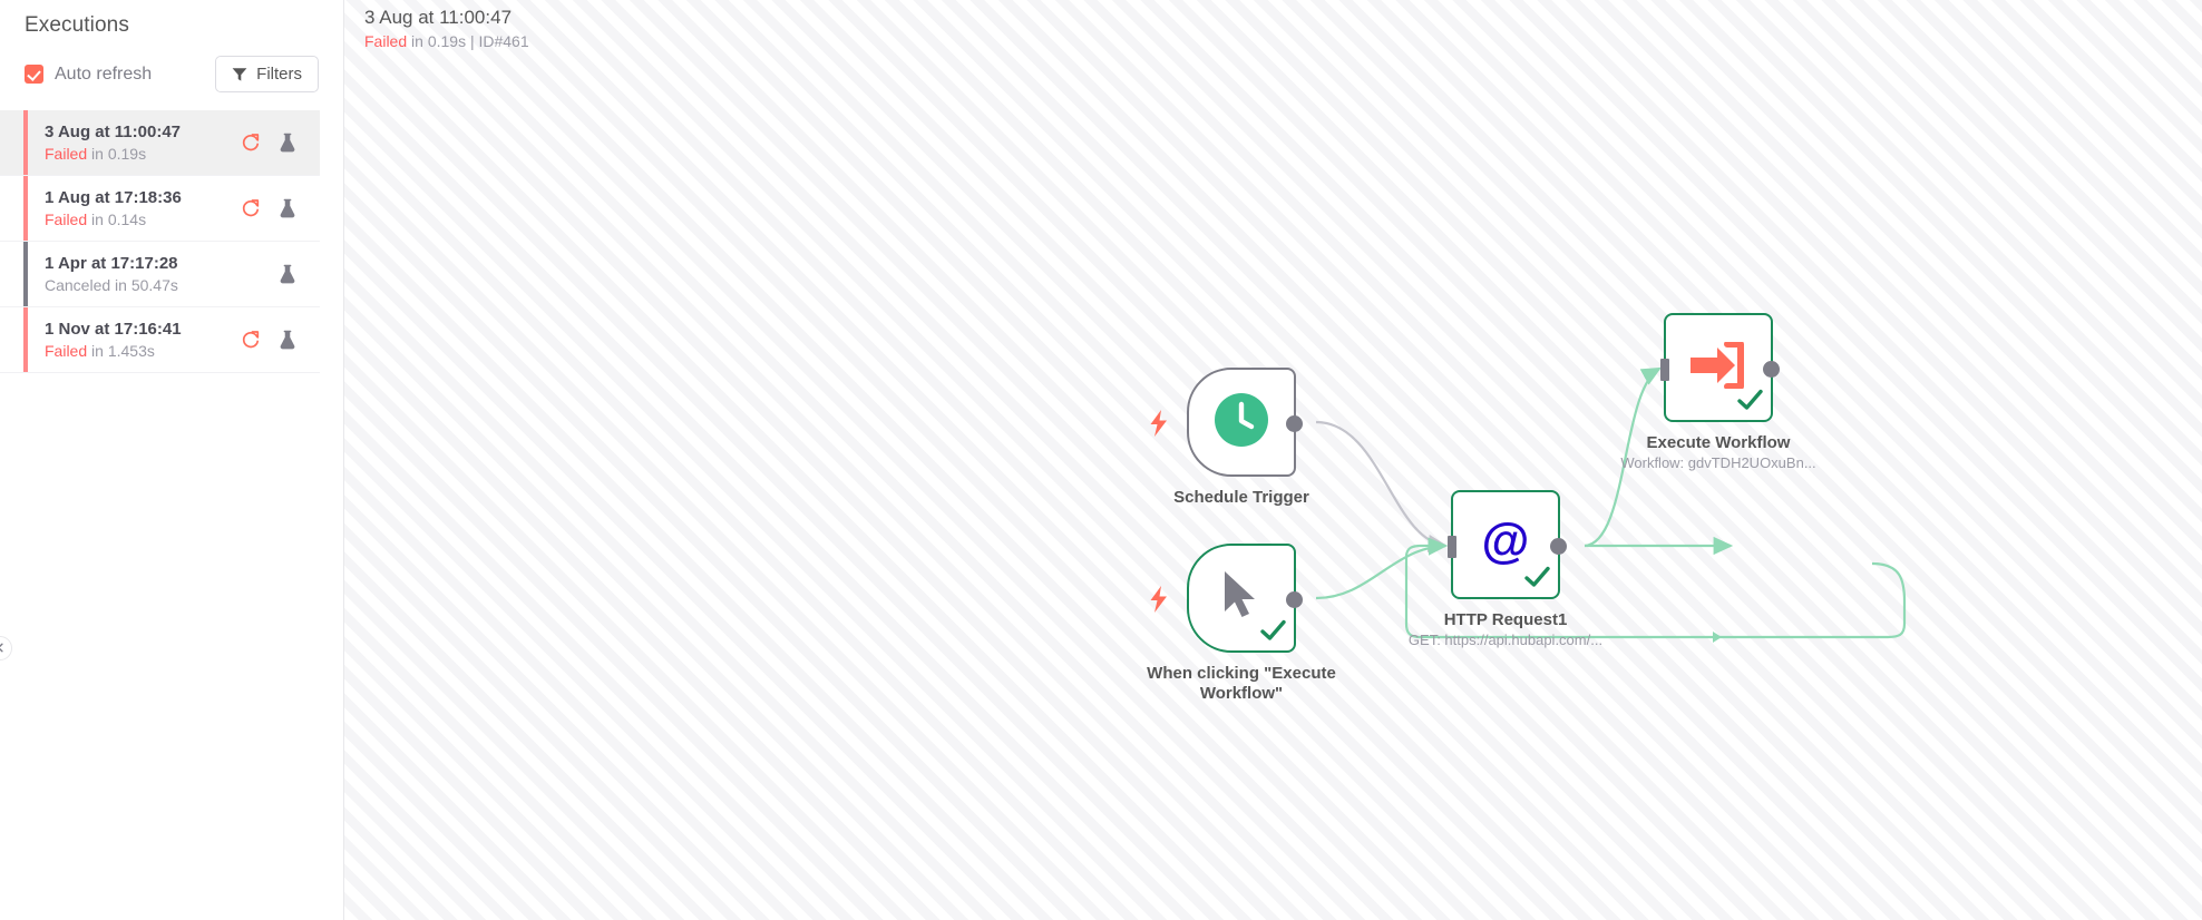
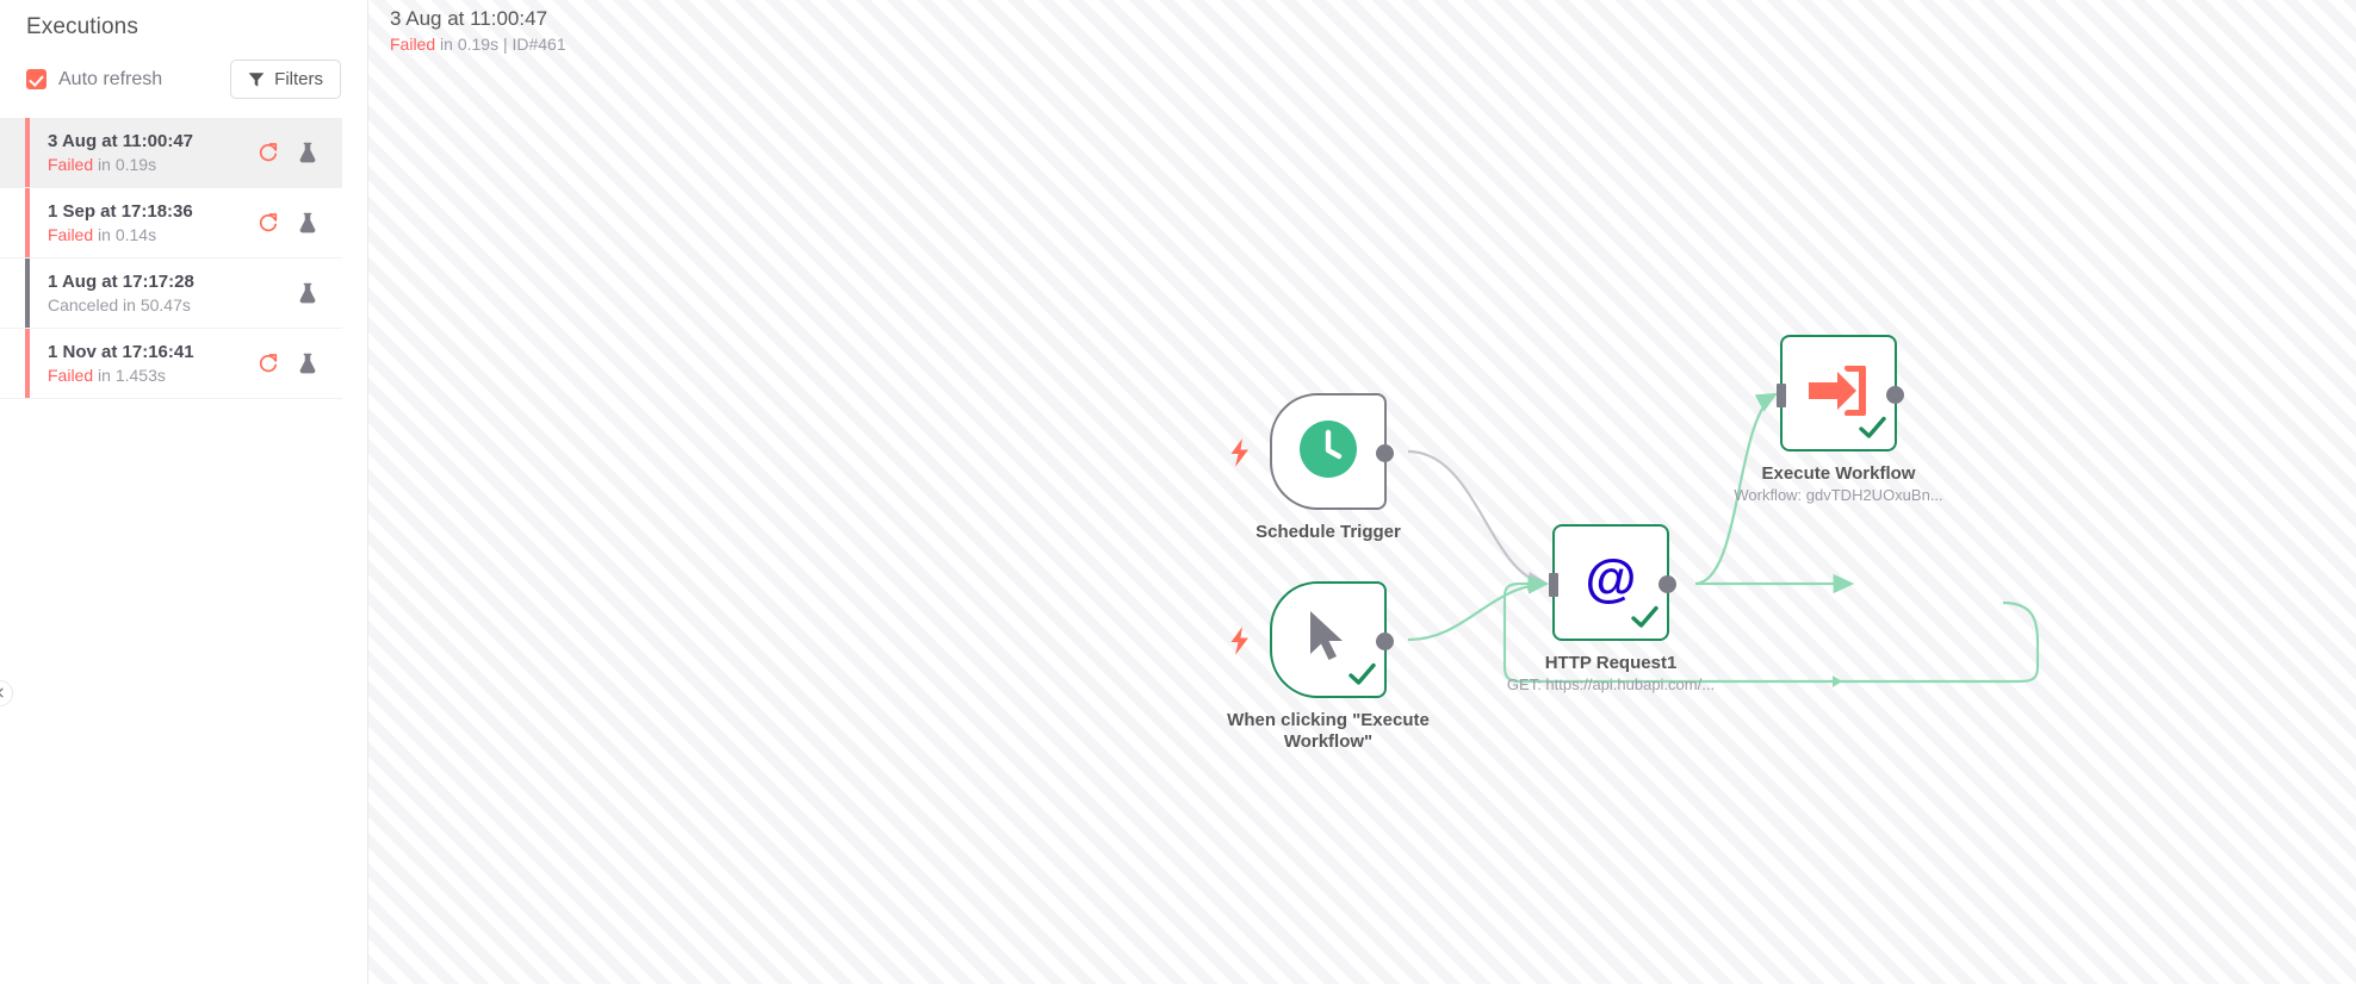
  Executions
  Auto refresh
  Filters
  3 Aug at 11:00:47
  Failed in 0.19s
- 1 Aug at 17:18:36
+ 1 Sep at 17:18:36
  Failed in 0.14s
- 1 Apr at 17:17:28
+ 1 Aug at 17:17:28
  Canceled in 50.47s
  1 Nov at 17:16:41
  Failed in 1.453s
  3 Aug at 11:00:47
  Failed in 0.19s | ID#461
  Schedule Trigger
  When clicking "Execute Workflow"
  @
  HTTP Request1
  GET: https://api.hubapi.com/...
  Execute Workflow
  Workflow: gdvTDH2UOxuBn...
